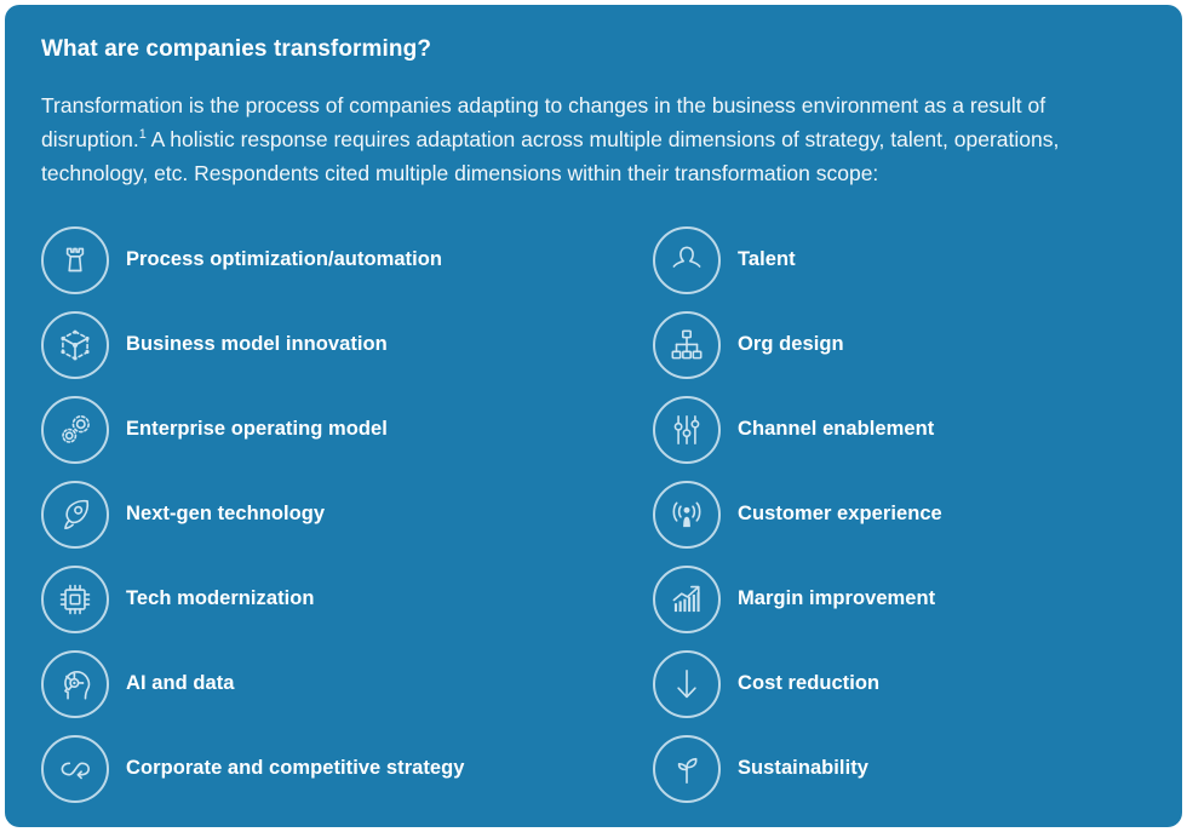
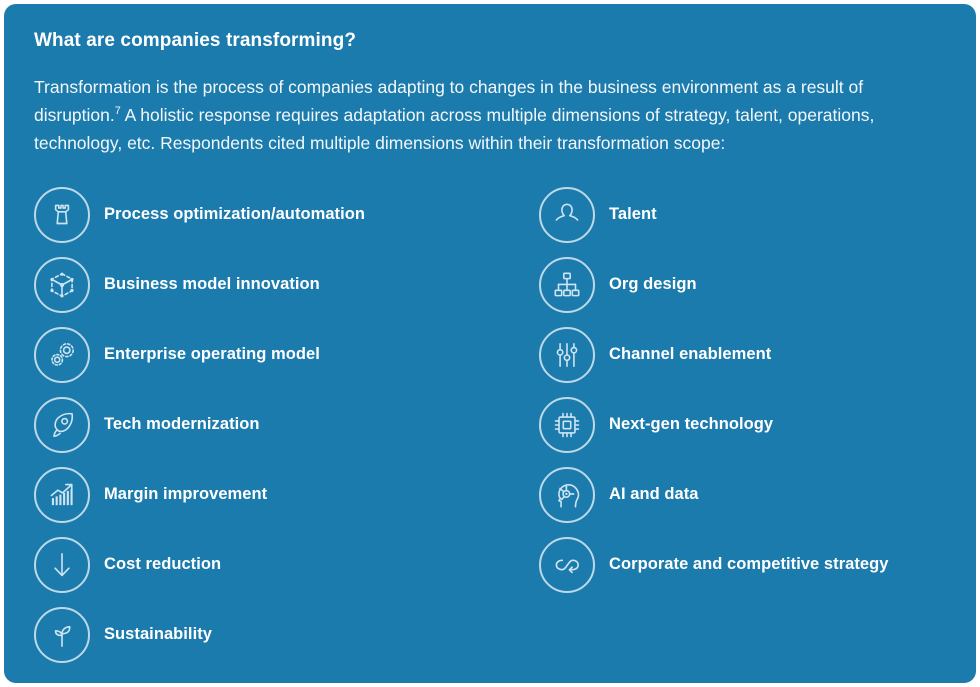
  What are companies transforming?
- Transformation is the process of companies adapting to changes in the business environment as a result of disruption.1 A holistic response requires adaptation across multiple dimensions of strategy, talent, operations, technology, etc. Respondents cited multiple dimensions within their transformation scope:
+ Transformation is the process of companies adapting to changes in the business environment as a result of disruption.7 A holistic response requires adaptation across multiple dimensions of strategy, talent, operations, technology, etc. Respondents cited multiple dimensions within their transformation scope:
  Process optimization/automation
  Talent
  Business model innovation
  Org design
  Enterprise operating model
  Channel enablement
- Next-gen technology
+ Tech modernization
- Customer experience
- Tech modernization
+ Next-gen technology
  Margin improvement
  AI and data
  Cost reduction
  Corporate and competitive strategy
  Sustainability
